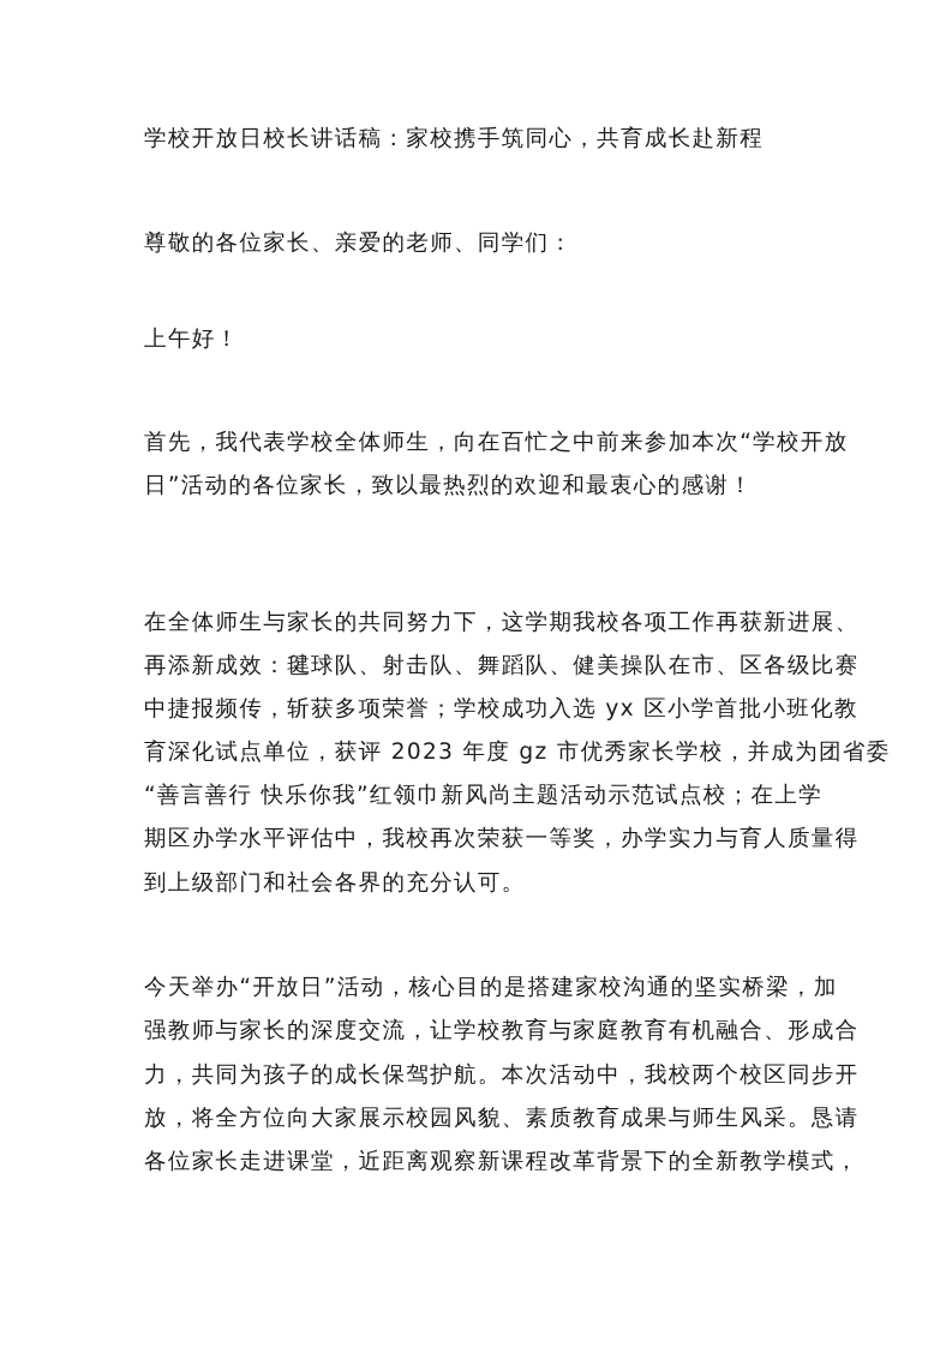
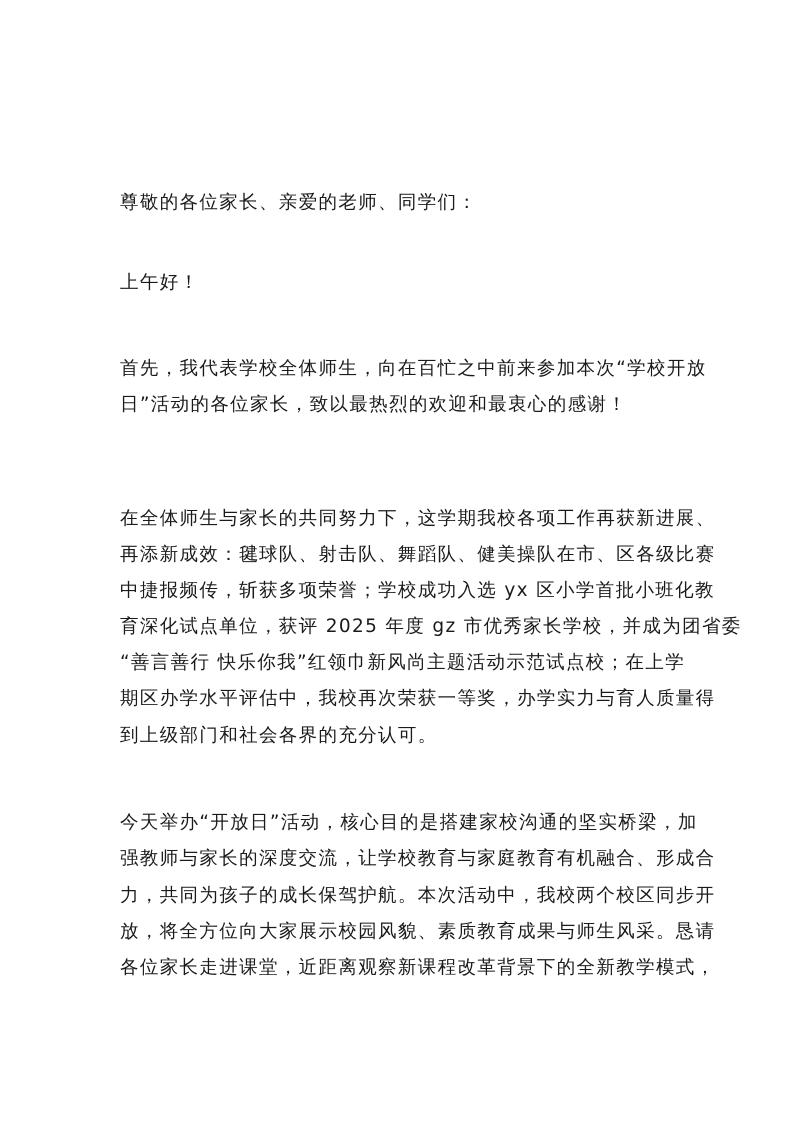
- 学校开放日校长讲话稿：家校携手筑同心，共育成长赴新程
  尊敬的各位家长、亲爱的老师、同学们：
  上午好！
  首先，我代表学校全体师生，向在百忙之中前来参加本次“学校开放
  日”活动的各位家长，致以最热烈的欢迎和最衷心的感谢！
  在全体师生与家长的共同努力下，这学期我校各项工作再获新进展、
  再添新成效：毽球队、射击队、舞蹈队、健美操队在市、区各级比赛
  中捷报频传，斩获多项荣誉；学校成功入选 yx 区小学首批小班化教
- 育深化试点单位，获评 2023 年度 gz 市优秀家长学校，并成为团省委
+ 育深化试点单位，获评 2025 年度 gz 市优秀家长学校，并成为团省委
  “善言善行 快乐你我”红领巾新风尚主题活动示范试点校；在上学
  期区办学水平评估中，我校再次荣获一等奖，办学实力与育人质量得
  到上级部门和社会各界的充分认可。
  今天举办“开放日”活动，核心目的是搭建家校沟通的坚实桥梁，加
  强教师与家长的深度交流，让学校教育与家庭教育有机融合、形成合
  力，共同为孩子的成长保驾护航。本次活动中，我校两个校区同步开
  放，将全方位向大家展示校园风貌、素质教育成果与师生风采。恳请
  各位家长走进课堂，近距离观察新课程改革背景下的全新教学模式，
